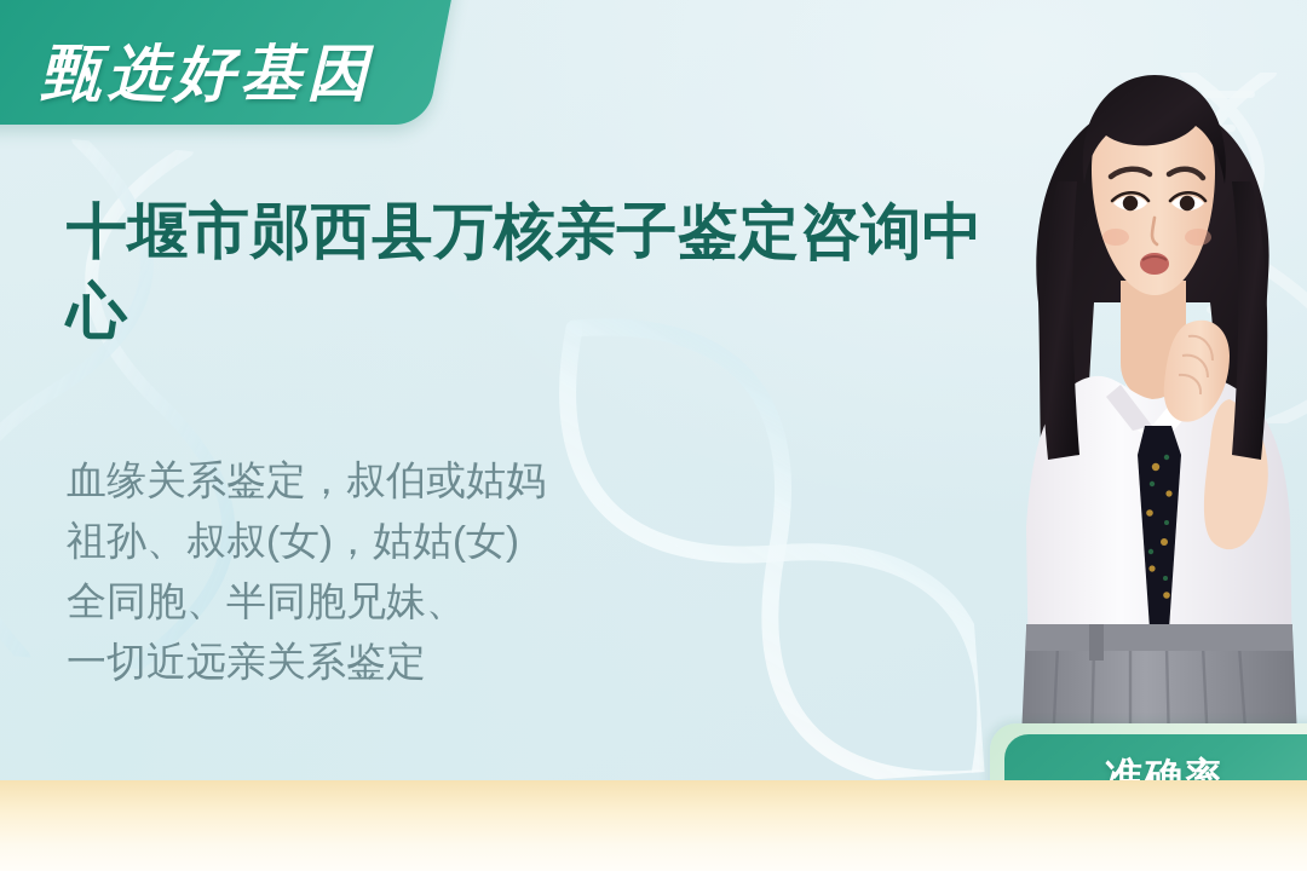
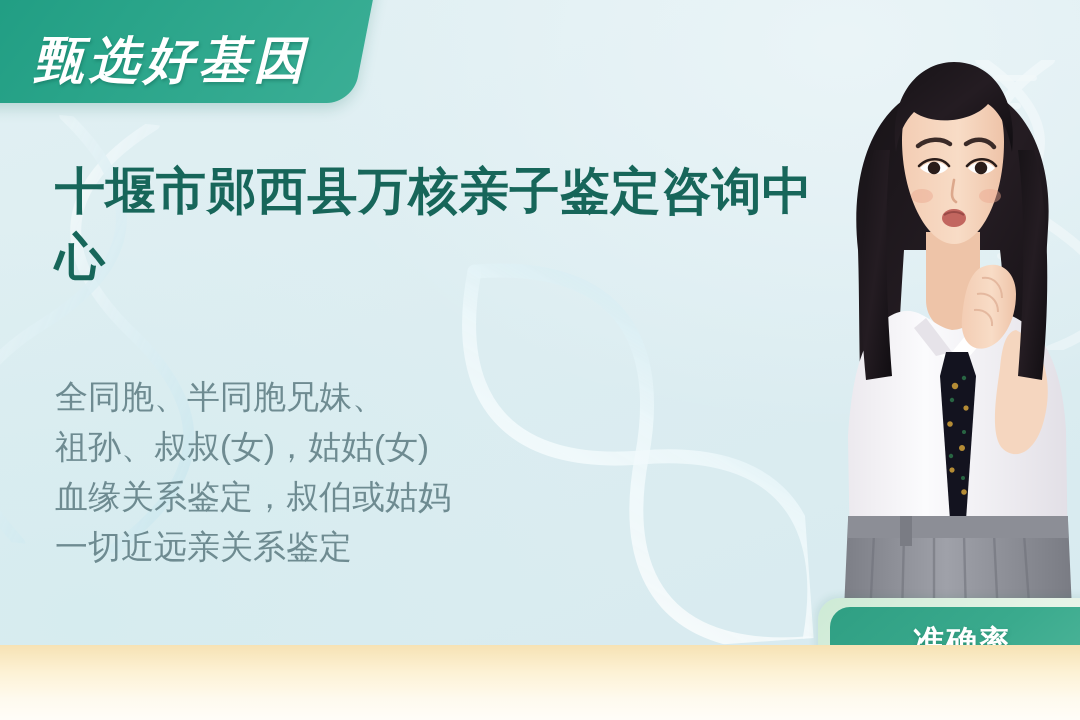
  甄选好基因
  十堰市郧西县万核亲子鉴定咨询中心
- 血缘关系鉴定，叔伯或姑妈
+ 全同胞、半同胞兄妹、
  祖孙、叔叔(女)，姑姑(女)
- 全同胞、半同胞兄妹、
+ 血缘关系鉴定，叔伯或姑妈
  一切近远亲关系鉴定
  准确率
